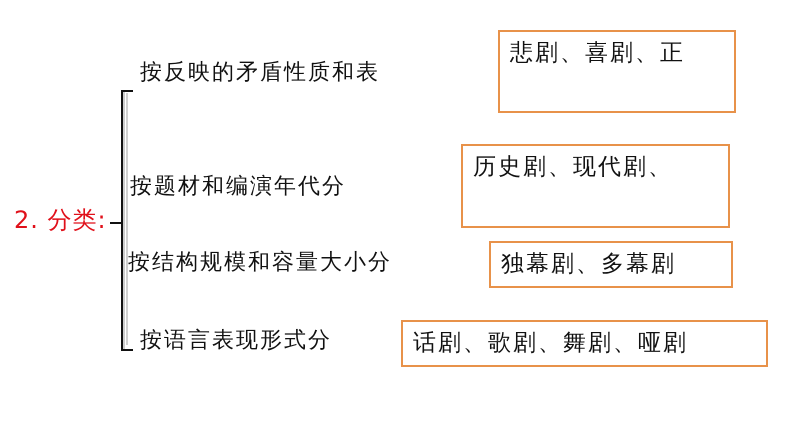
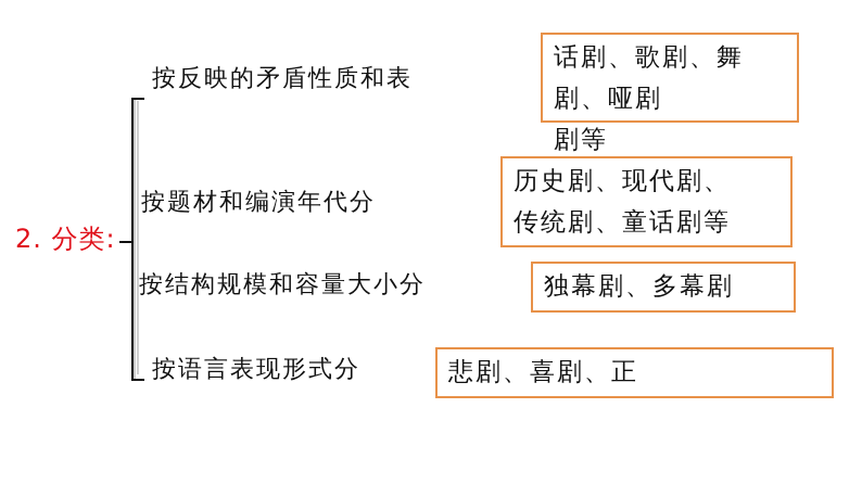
  2. 分类:
  按反映的矛盾性质和表
- 悲剧、喜剧、正
+ 话剧、歌剧、舞剧、哑剧
+ 剧等
  按题材和编演年代分
  历史剧、现代剧、
+ 传统剧、童话剧等
  按结构规模和容量大小分
  独幕剧、多幕剧
  按语言表现形式分
- 话剧、歌剧、舞剧、哑剧
+ 悲剧、喜剧、正
